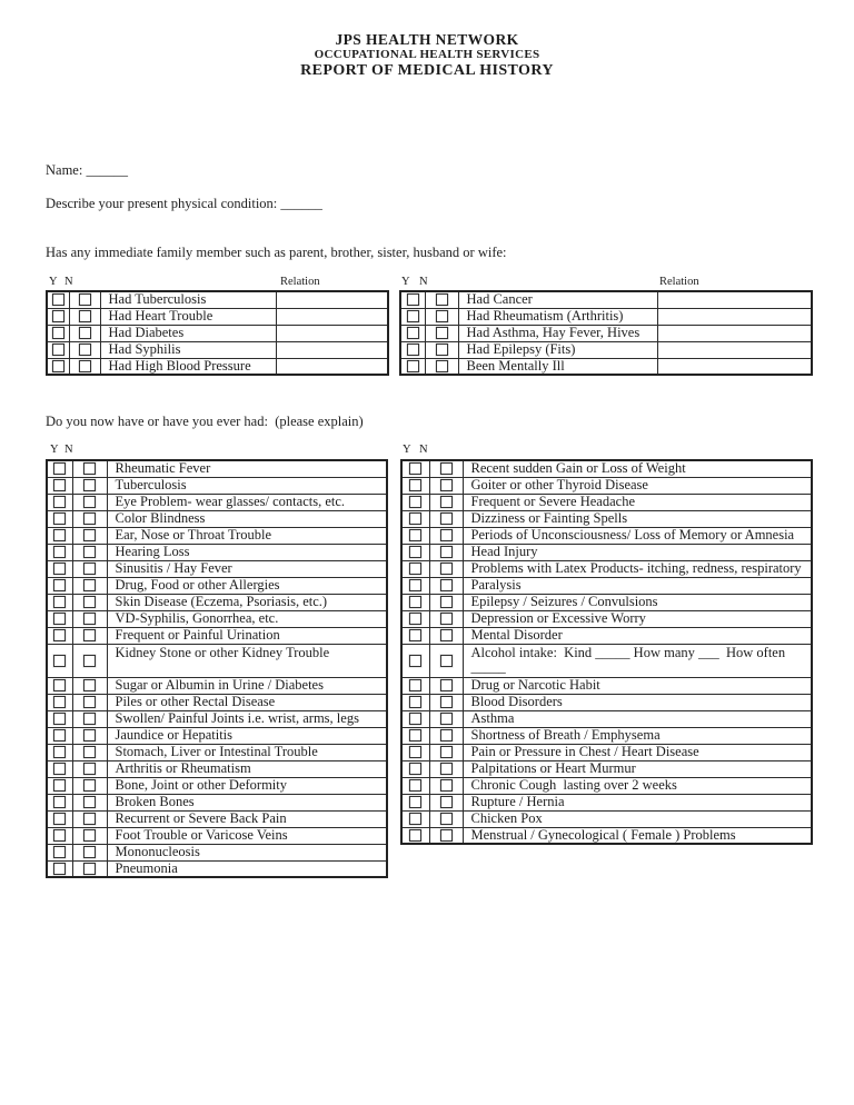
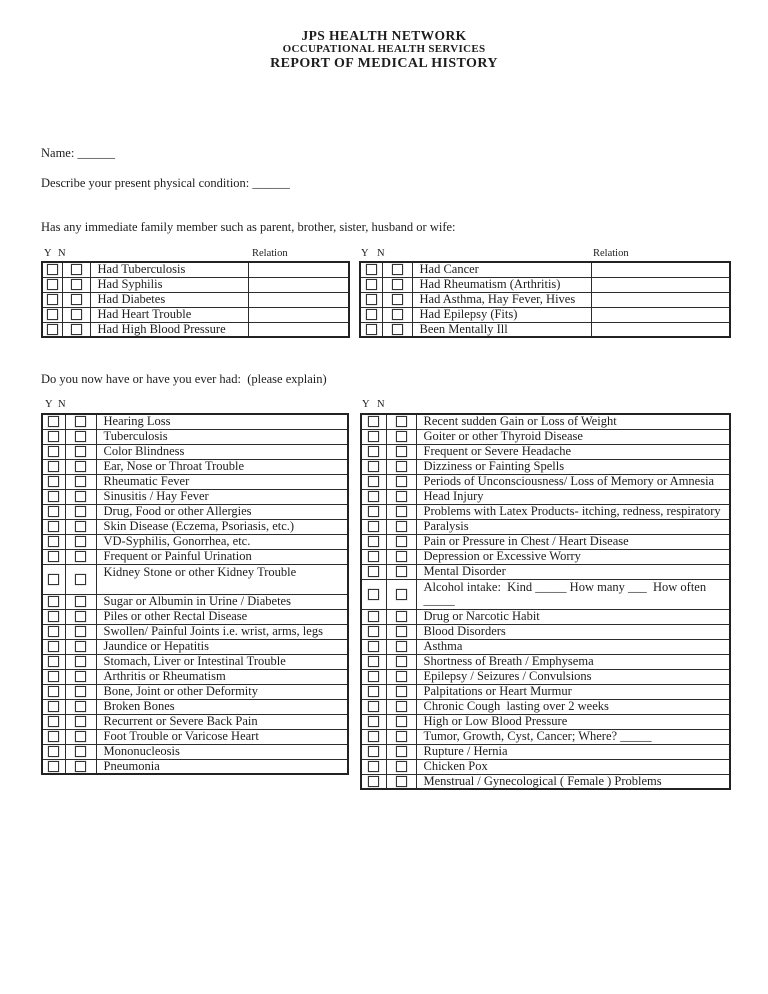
  JPS HEALTH NETWORK
  OCCUPATIONAL HEALTH SERVICES
  REPORT OF MEDICAL HISTORY
  Name: ______
  Describe your present physical condition: ______
  Has any immediate family member such as parent, brother, sister, husband or wife:
  Y
  N
  Relation
  Y
  N
  Relation
  		Had Tuberculosis
- 		Had Heart Trouble
+ 		Had Syphilis
  		Had Diabetes
- 		Had Syphilis
+ 		Had Heart Trouble
  		Had High Blood Pressure
  		Had Cancer
  		Had Rheumatism (Arthritis)
  		Had Asthma, Hay Fever, Hives
  		Had Epilepsy (Fits)
  		Been Mentally Ill
  Do you now have or have you ever had: (please explain)
  Y
  N
  Y
  N
- 		Rheumatic Fever
+ 		Hearing Loss
  		Tuberculosis
- 		Eye Problem- wear glasses/ contacts, etc.
  		Color Blindness
  		Ear, Nose or Throat Trouble
- 		Hearing Loss
+ 		Rheumatic Fever
  		Sinusitis / Hay Fever
  		Drug, Food or other Allergies
  		Skin Disease (Eczema, Psoriasis, etc.)
  		VD-Syphilis, Gonorrhea, etc.
  		Frequent or Painful Urination
  		Kidney Stone or other Kidney Trouble
  		Sugar or Albumin in Urine / Diabetes
  		Piles or other Rectal Disease
  		Swollen/ Painful Joints i.e. wrist, arms, legs
  		Jaundice or Hepatitis
  		Stomach, Liver or Intestinal Trouble
  		Arthritis or Rheumatism
  		Bone, Joint or other Deformity
  		Broken Bones
  		Recurrent or Severe Back Pain
- 		Foot Trouble or Varicose Veins
+ 		Foot Trouble or Varicose Heart
  		Mononucleosis
  		Pneumonia
  		Recent sudden Gain or Loss of Weight
  		Goiter or other Thyroid Disease
  		Frequent or Severe Headache
  		Dizziness or Fainting Spells
  		Periods of Unconsciousness/ Loss of Memory or Amnesia
  		Head Injury
  		Problems with Latex Products- itching, redness, respiratory
  		Paralysis
- 		Epilepsy / Seizures / Convulsions
+ 		Pain or Pressure in Chest / Heart Disease
  		Depression or Excessive Worry
  		Mental Disorder
  		Alcohol intake: Kind _____ How many ___ How often _____
  		Drug or Narcotic Habit
  		Blood Disorders
  		Asthma
  		Shortness of Breath / Emphysema
- 		Pain or Pressure in Chest / Heart Disease
+ 		Epilepsy / Seizures / Convulsions
  		Palpitations or Heart Murmur
  		Chronic Cough lasting over 2 weeks
+ 		High or Low Blood Pressure
+ 		Tumor, Growth, Cyst, Cancer; Where? _____
  		Rupture / Hernia
  		Chicken Pox
  		Menstrual / Gynecological ( Female ) Problems
